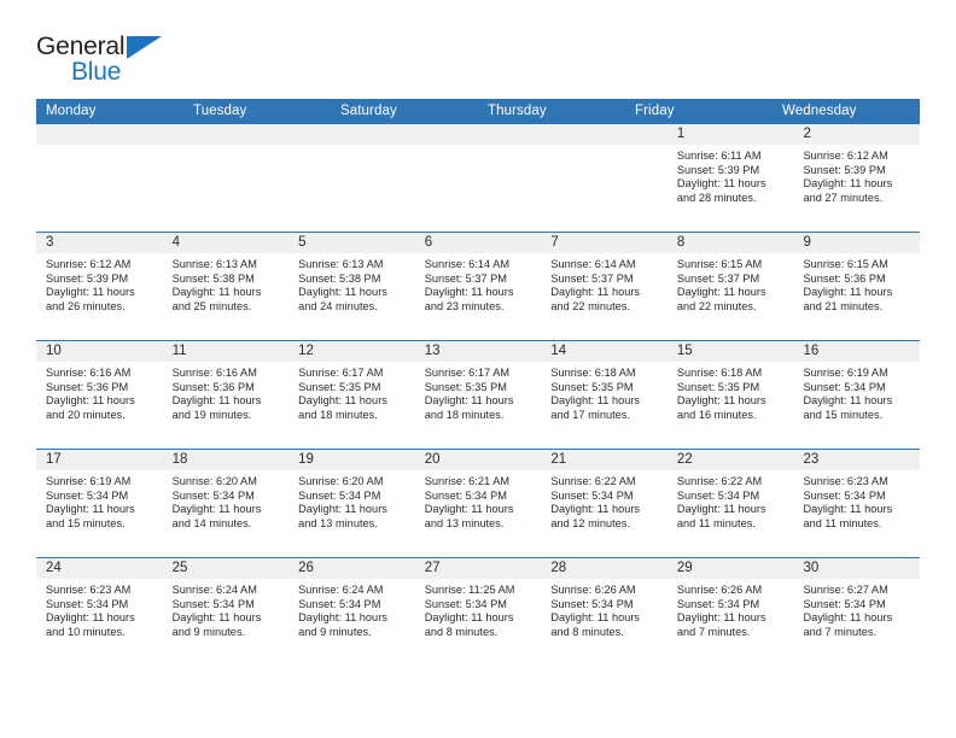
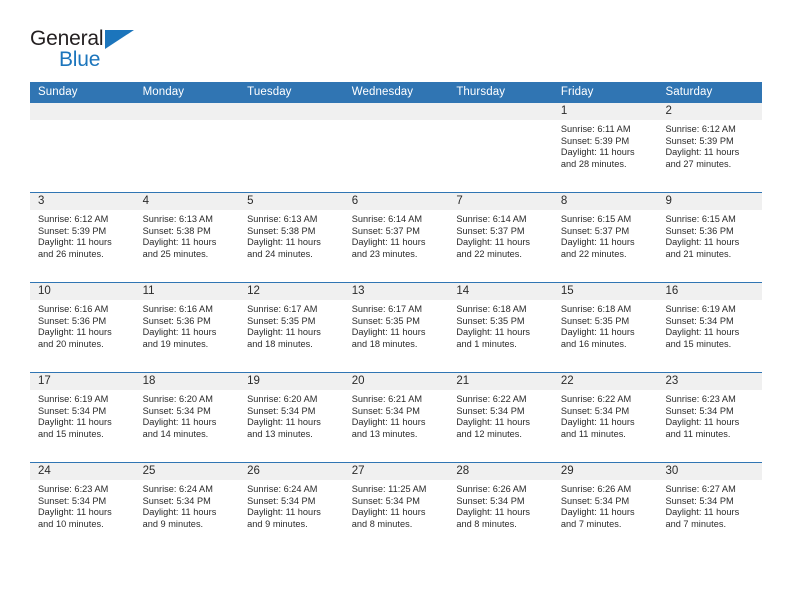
  General
  Blue
+ Sunday
  Monday
  Tuesday
- Saturday
+ Wednesday
  Thursday
  Friday
- Wednesday
+ Saturday
  1
  Sunrise: 6:11 AM
  Sunset: 5:39 PM
  Daylight: 11 hours
  and 28 minutes.
  2
  Sunrise: 6:12 AM
  Sunset: 5:39 PM
  Daylight: 11 hours
  and 27 minutes.
  3
  Sunrise: 6:12 AM
  Sunset: 5:39 PM
  Daylight: 11 hours
  and 26 minutes.
  4
  Sunrise: 6:13 AM
  Sunset: 5:38 PM
  Daylight: 11 hours
  and 25 minutes.
  5
  Sunrise: 6:13 AM
  Sunset: 5:38 PM
  Daylight: 11 hours
  and 24 minutes.
  6
  Sunrise: 6:14 AM
  Sunset: 5:37 PM
  Daylight: 11 hours
  and 23 minutes.
  7
  Sunrise: 6:14 AM
  Sunset: 5:37 PM
  Daylight: 11 hours
  and 22 minutes.
  8
  Sunrise: 6:15 AM
  Sunset: 5:37 PM
  Daylight: 11 hours
  and 22 minutes.
  9
  Sunrise: 6:15 AM
  Sunset: 5:36 PM
  Daylight: 11 hours
  and 21 minutes.
  10
  Sunrise: 6:16 AM
  Sunset: 5:36 PM
  Daylight: 11 hours
  and 20 minutes.
  11
  Sunrise: 6:16 AM
  Sunset: 5:36 PM
  Daylight: 11 hours
  and 19 minutes.
  12
  Sunrise: 6:17 AM
  Sunset: 5:35 PM
  Daylight: 11 hours
  and 18 minutes.
  13
  Sunrise: 6:17 AM
  Sunset: 5:35 PM
  Daylight: 11 hours
  and 18 minutes.
  14
  Sunrise: 6:18 AM
  Sunset: 5:35 PM
  Daylight: 11 hours
- and 17 minutes.
+ and 1 minutes.
  15
  Sunrise: 6:18 AM
  Sunset: 5:35 PM
  Daylight: 11 hours
  and 16 minutes.
  16
  Sunrise: 6:19 AM
  Sunset: 5:34 PM
  Daylight: 11 hours
  and 15 minutes.
  17
  Sunrise: 6:19 AM
  Sunset: 5:34 PM
  Daylight: 11 hours
  and 15 minutes.
  18
  Sunrise: 6:20 AM
  Sunset: 5:34 PM
  Daylight: 11 hours
  and 14 minutes.
  19
  Sunrise: 6:20 AM
  Sunset: 5:34 PM
  Daylight: 11 hours
  and 13 minutes.
  20
  Sunrise: 6:21 AM
  Sunset: 5:34 PM
  Daylight: 11 hours
  and 13 minutes.
  21
  Sunrise: 6:22 AM
  Sunset: 5:34 PM
  Daylight: 11 hours
  and 12 minutes.
  22
  Sunrise: 6:22 AM
  Sunset: 5:34 PM
  Daylight: 11 hours
  and 11 minutes.
  23
  Sunrise: 6:23 AM
  Sunset: 5:34 PM
  Daylight: 11 hours
  and 11 minutes.
  24
  Sunrise: 6:23 AM
  Sunset: 5:34 PM
  Daylight: 11 hours
  and 10 minutes.
  25
  Sunrise: 6:24 AM
  Sunset: 5:34 PM
  Daylight: 11 hours
  and 9 minutes.
  26
  Sunrise: 6:24 AM
  Sunset: 5:34 PM
  Daylight: 11 hours
  and 9 minutes.
  27
  Sunrise: 11:25 AM
  Sunset: 5:34 PM
  Daylight: 11 hours
  and 8 minutes.
  28
  Sunrise: 6:26 AM
  Sunset: 5:34 PM
  Daylight: 11 hours
  and 8 minutes.
  29
  Sunrise: 6:26 AM
  Sunset: 5:34 PM
  Daylight: 11 hours
  and 7 minutes.
  30
  Sunrise: 6:27 AM
  Sunset: 5:34 PM
  Daylight: 11 hours
  and 7 minutes.
